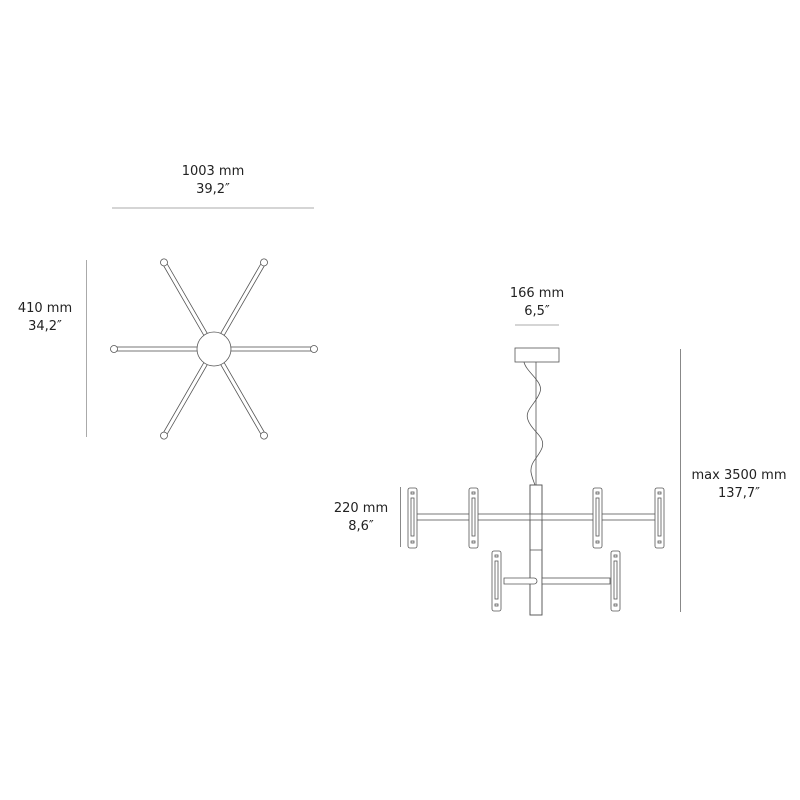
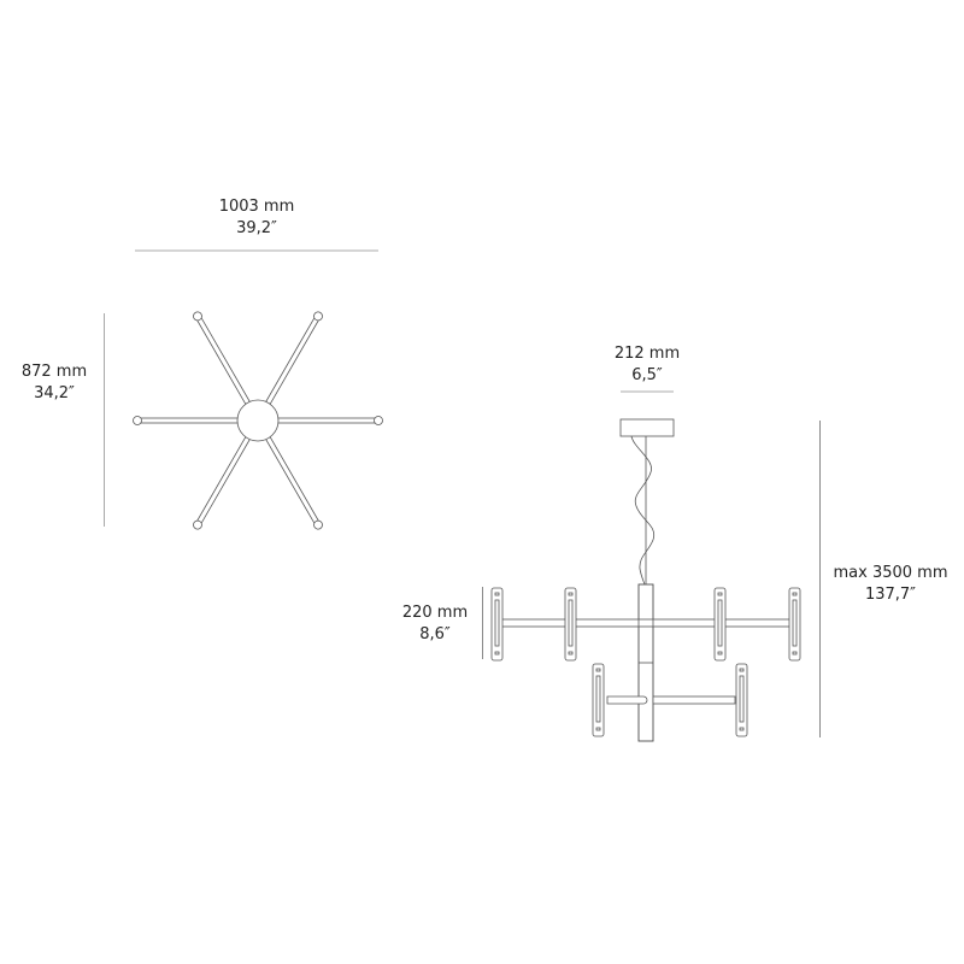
  1003 mm
  39,2″
- 410 mm
+ 872 mm
  34,2″
- 166 mm
+ 212 mm
  6,5″
  220 mm
  8,6″
  max 3500 mm
  137,7″
